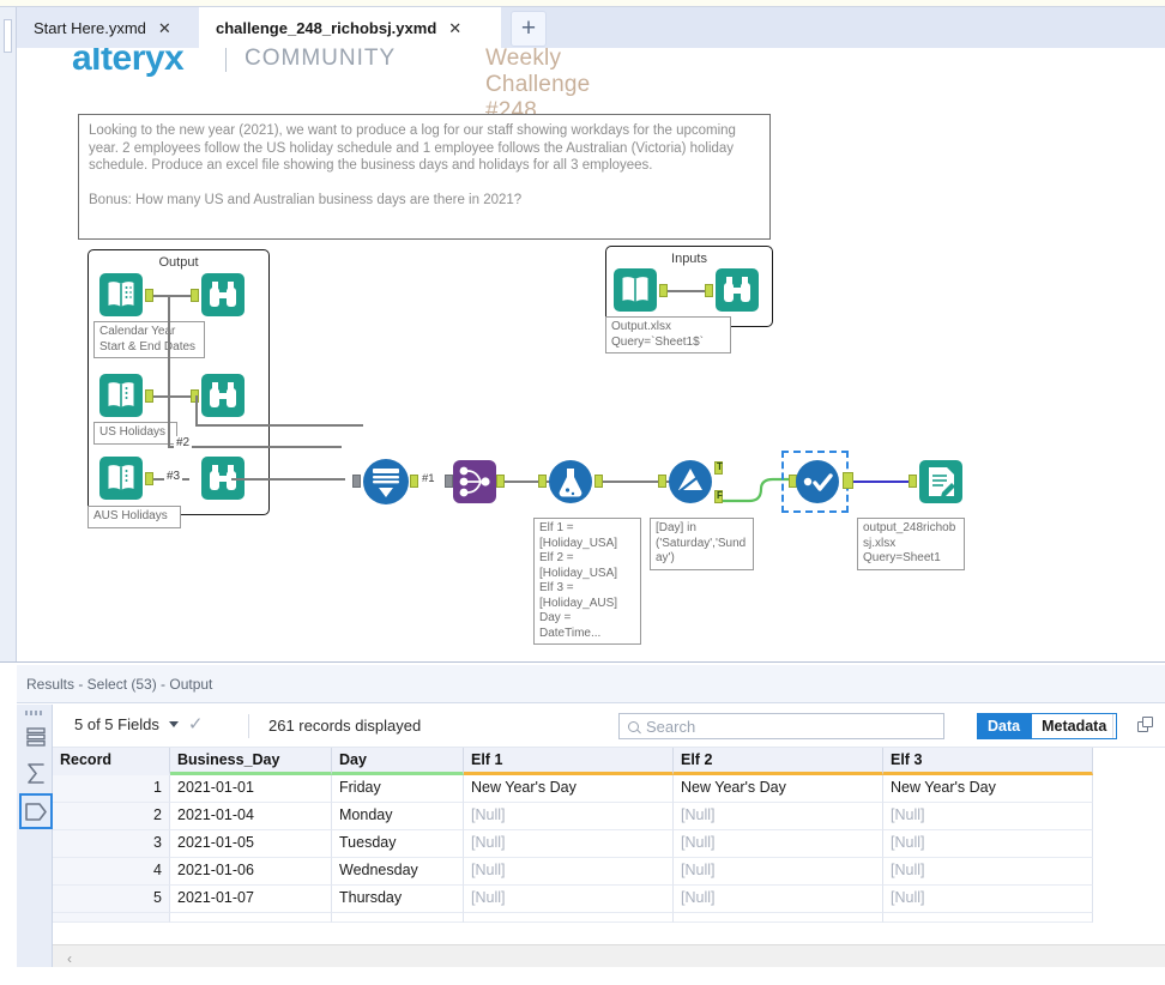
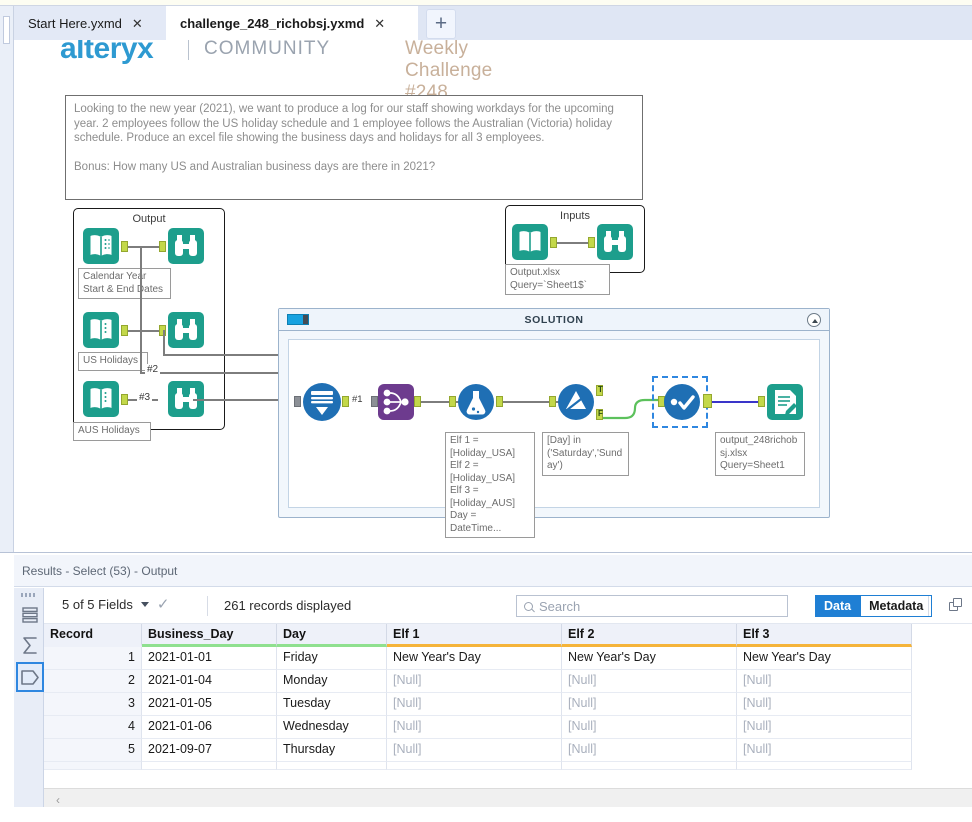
  Start Here.yxmd
  ✕
  challenge_248_richobsj.yxmd
  ✕
  +
  alteryx
  COMMUNITY
  Weekly Challenge #248
  Looking to the new year (2021), we want to produce a log for our staff showing workdays for the upcoming year. 2 employees follow the US holiday schedule and 1 employee follows the Australian (Victoria) holiday schedule. Produce an excel file showing the business days and holidays for all 3 employees.
  Bonus: How many US and Australian business days are there in 2021?
  Output
  Calendar Yer
  Start & Endates
  US Holidays
  #3
  AUS Holidays
  #2
  Inputs
  Output.xlsx
  Query=`Sheet1$`
+ SOLUTION
  #1
  T
  F
  Elf 1 =
  [Holiday_USA]
  Elf 2 =
  [Holiday_USA]
  Elf 3 =
  [Holiday_AUS]
  Day = DateTime...
  [Day] in
  ('Saturday','Sund
  ay')
  output_248richob
  sj.xlsx
  Query=Sheet1
  Results - Select (53) - Output
  5 of 5 Fields
  ✓
  261 records displayed
  Search
  Data
  Metadata
  Record
  Business_Day
  Day
  Elf 1
  Elf 2
  Elf 3
  1
  2021-01-01
  Friday
  New Year's Day
  New Year's Day
  New Year's Day
  2
  2021-01-04
  Monday
  [Null]
  [Null]
  [Null]
  3
  2021-01-05
  Tuesday
  [Null]
  [Null]
  [Null]
  4
  2021-01-06
  Wednesday
  [Null]
  [Null]
  [Null]
  5
- 2021-01-07
+ 2021-09-07
  Thursday
  [Null]
  [Null]
  [Null]
  ‹
